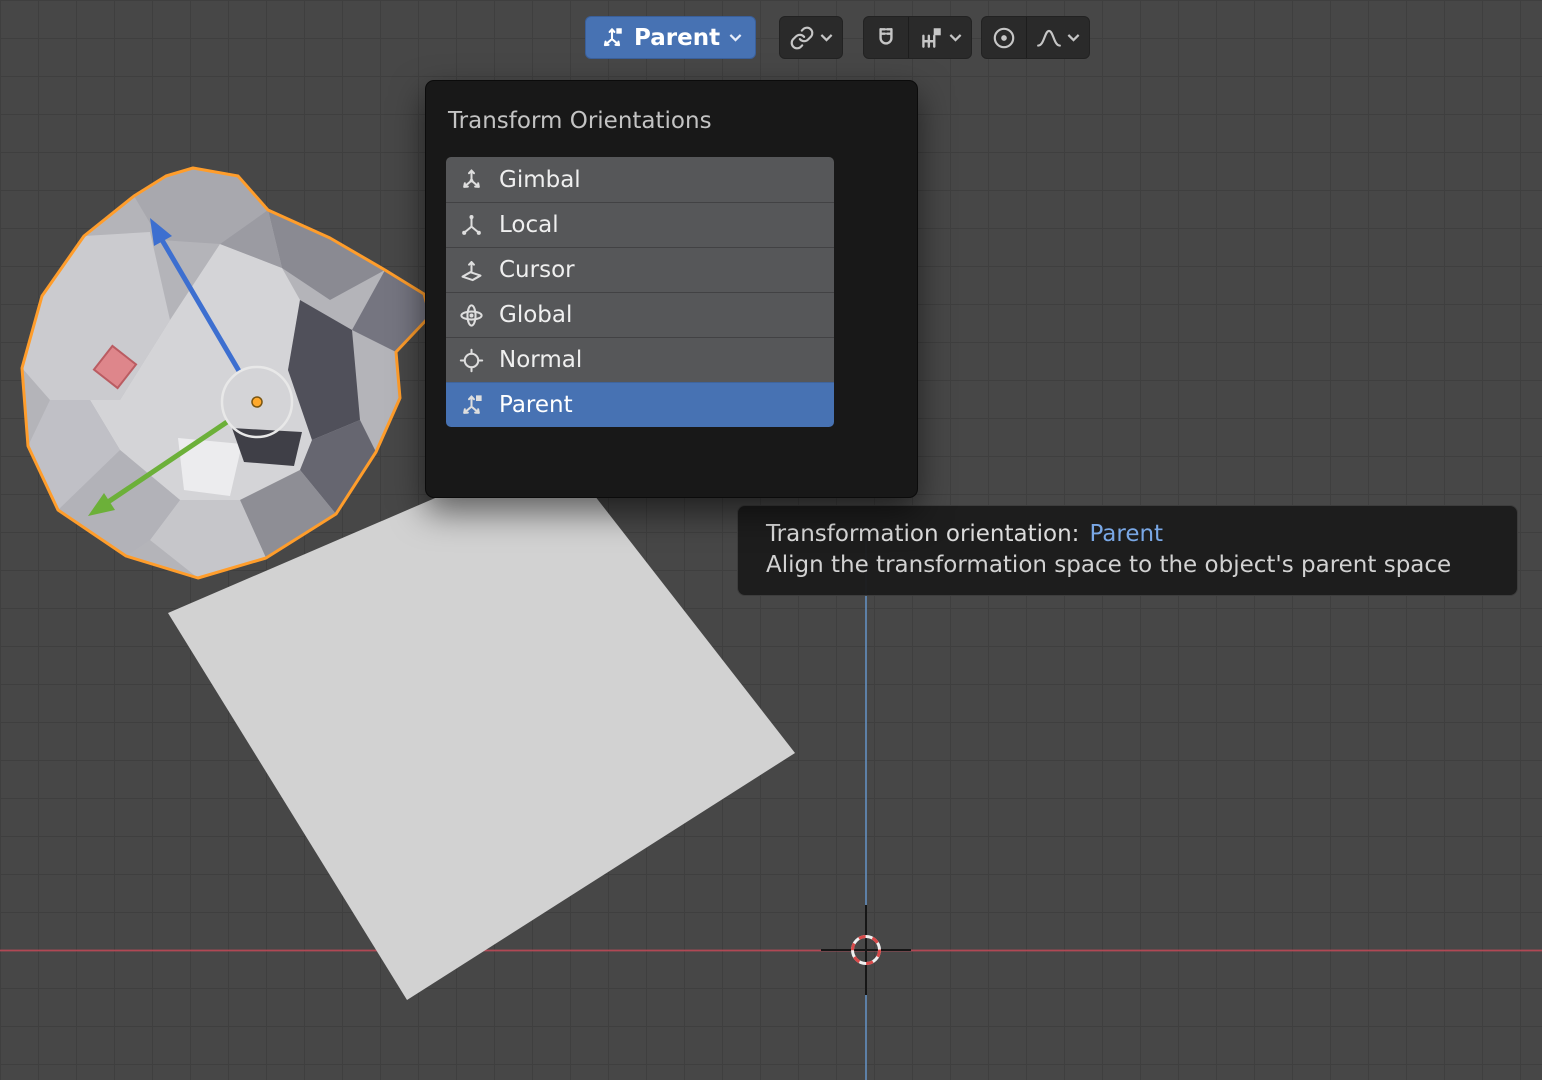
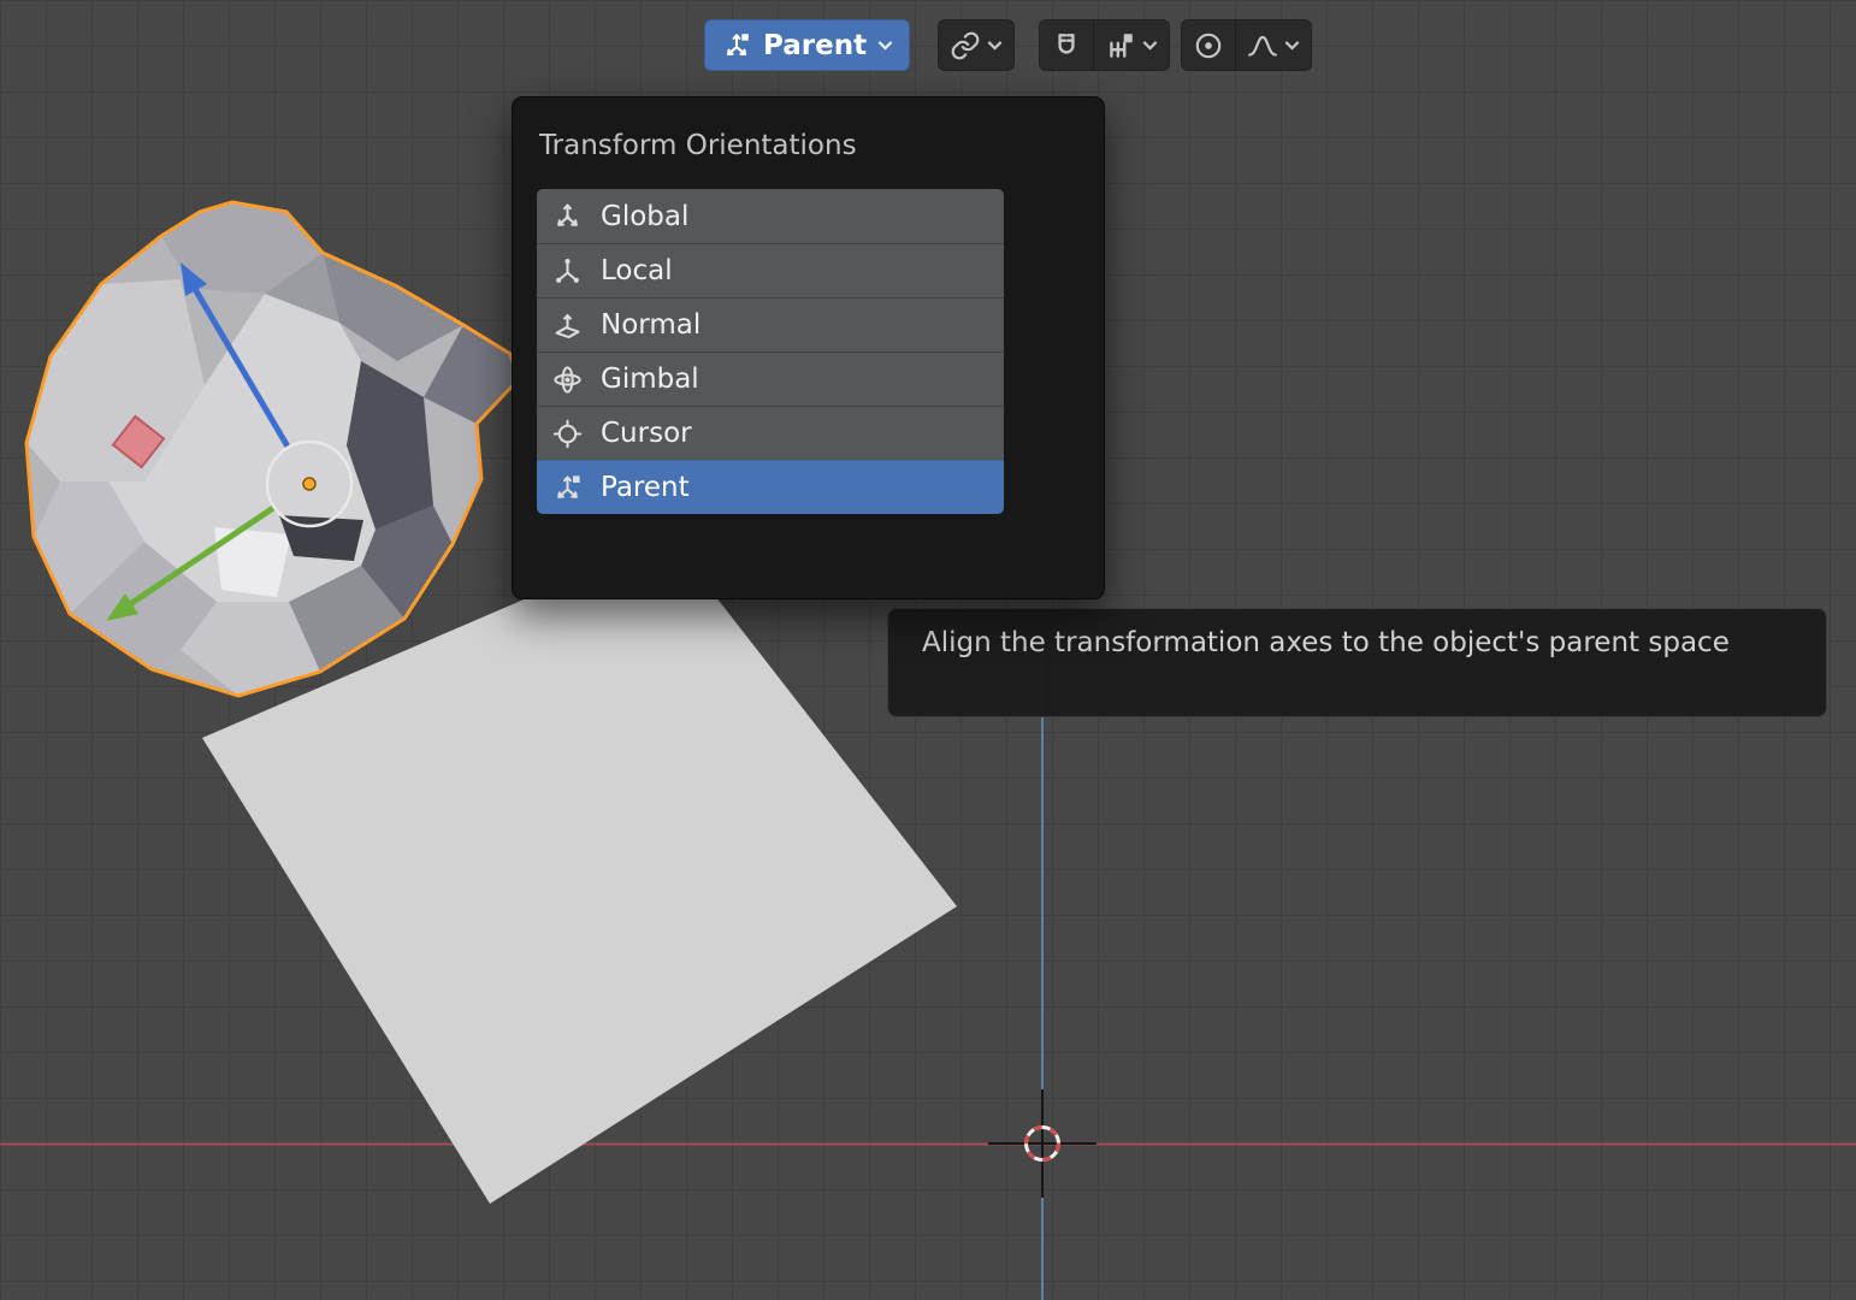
  Parent
  Transform Orientations
- Gimbal
+ Global
  Local
- Cursor
+ Normal
- Global
+ Gimbal
- Normal
+ Cursor
  Parent
- Transformation orientation: Parent
- Align the transformation space to the object's parent space
+ Align the transformation axes to the object's parent space
